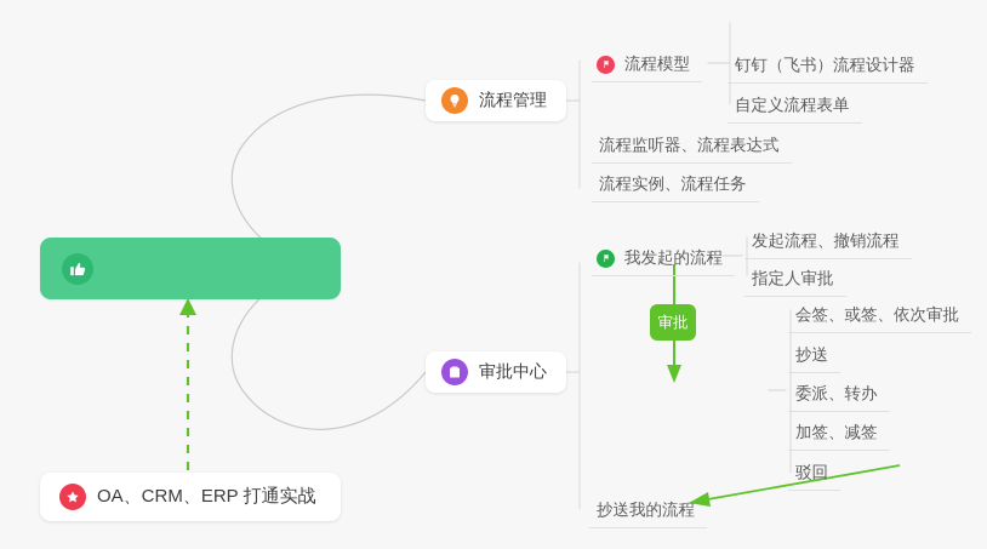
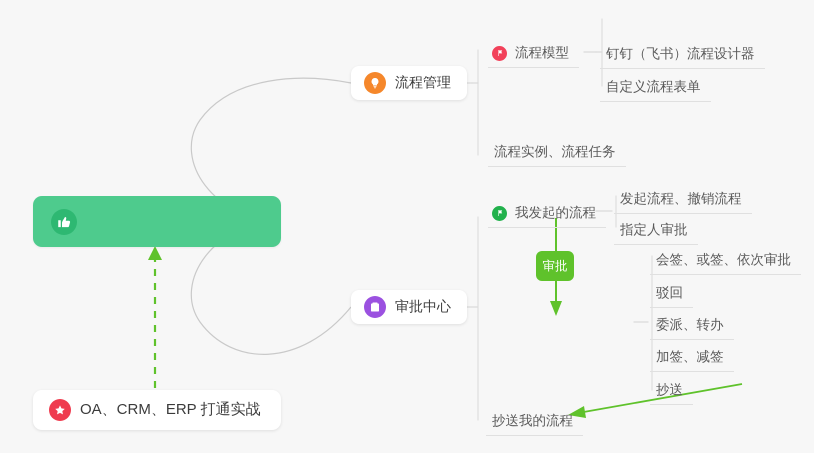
  流程管理
  审批中心
  OA、CRM、ERP 打通实战
  流程模型
  钉钉（飞书）流程设计器
  自定义流程表单
- 流程监听器、流程表达式
  流程实例、流程任务
  我发起的流程
  发起流程、撤销流程
  指定人审批
  会签、或签、依次审批
- 抄送
+ 驳回
  委派、转办
  加签、减签
- 驳回
+ 抄送
  抄送我的流程
  审批
